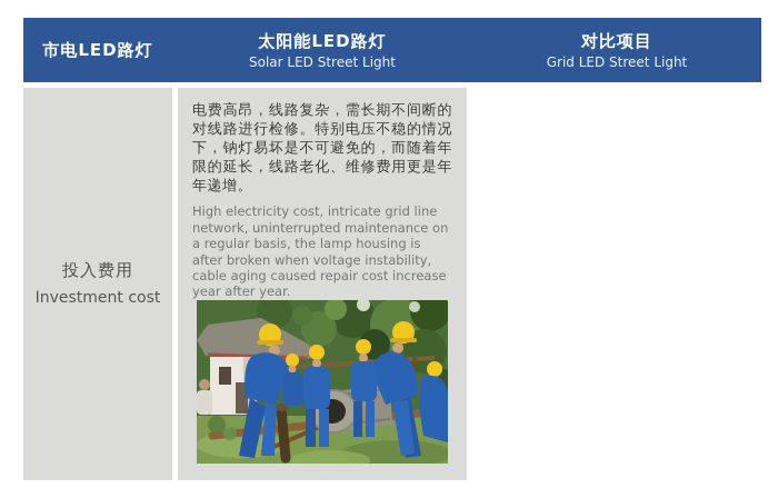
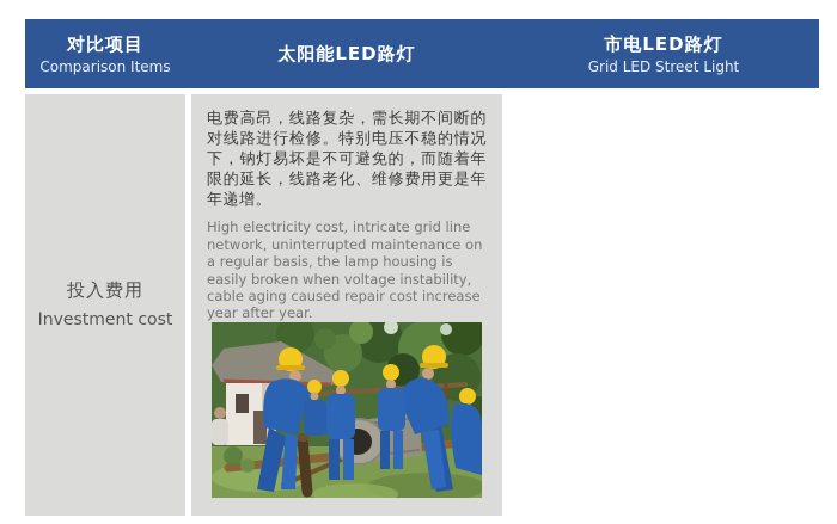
- 市电LED路灯
+ 对比项目
+ Comparison Items
  太阳能LED路灯
- Solar LED Street Light
- 对比项目
+ 市电LED路灯
  Grid LED Street Light
  投入费用
  Investment cost
  电费高昂，线路复杂，需长期不间断的对线路进行检修。特别电压不稳的情况下，钠灯易坏是不可避免的，而随着年限的延长，线路老化、维修费用更是年年递增。
- High electricity cost, intricate grid line network, uninterrupted maintenance on a regular basis, the lamp housing is after broken when voltage instability, cable aging caused repair cost increase year after year.
+ High electricity cost, intricate grid line network, uninterrupted maintenance on a regular basis, the lamp housing is easily broken when voltage instability, cable aging caused repair cost increase year after year.
